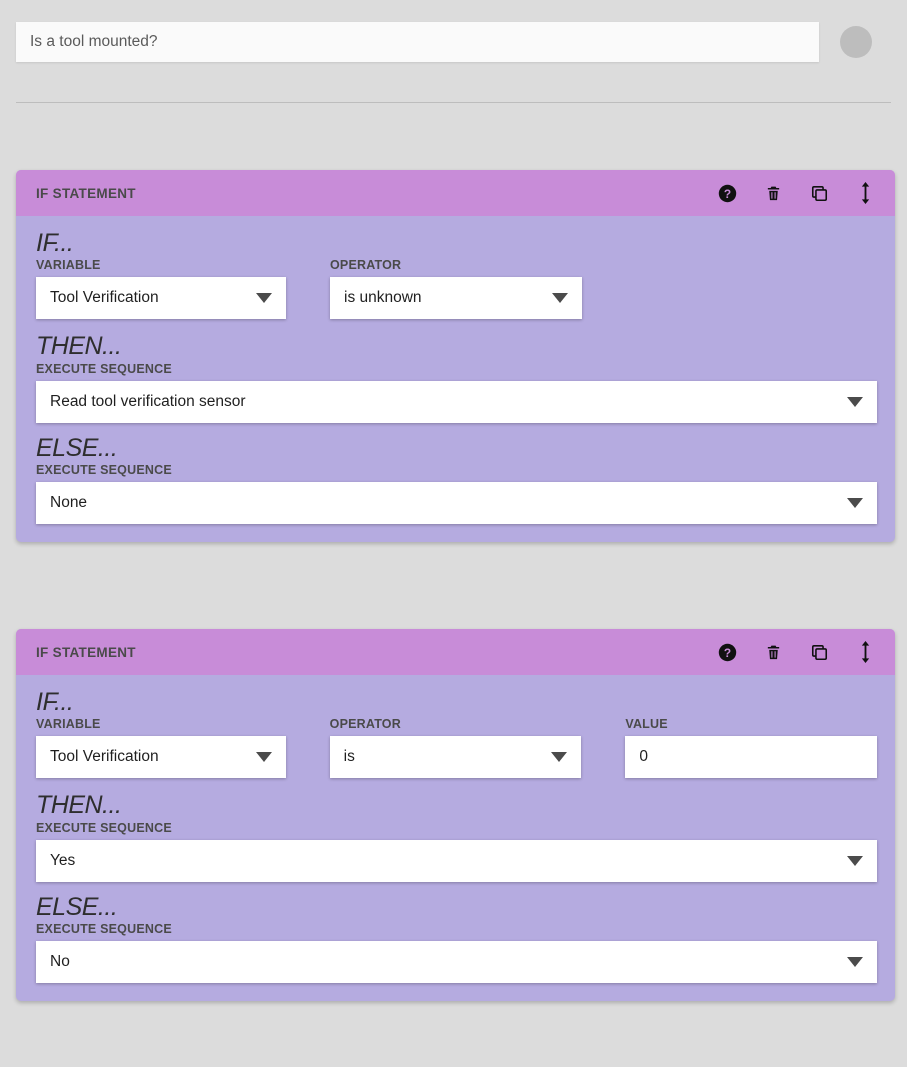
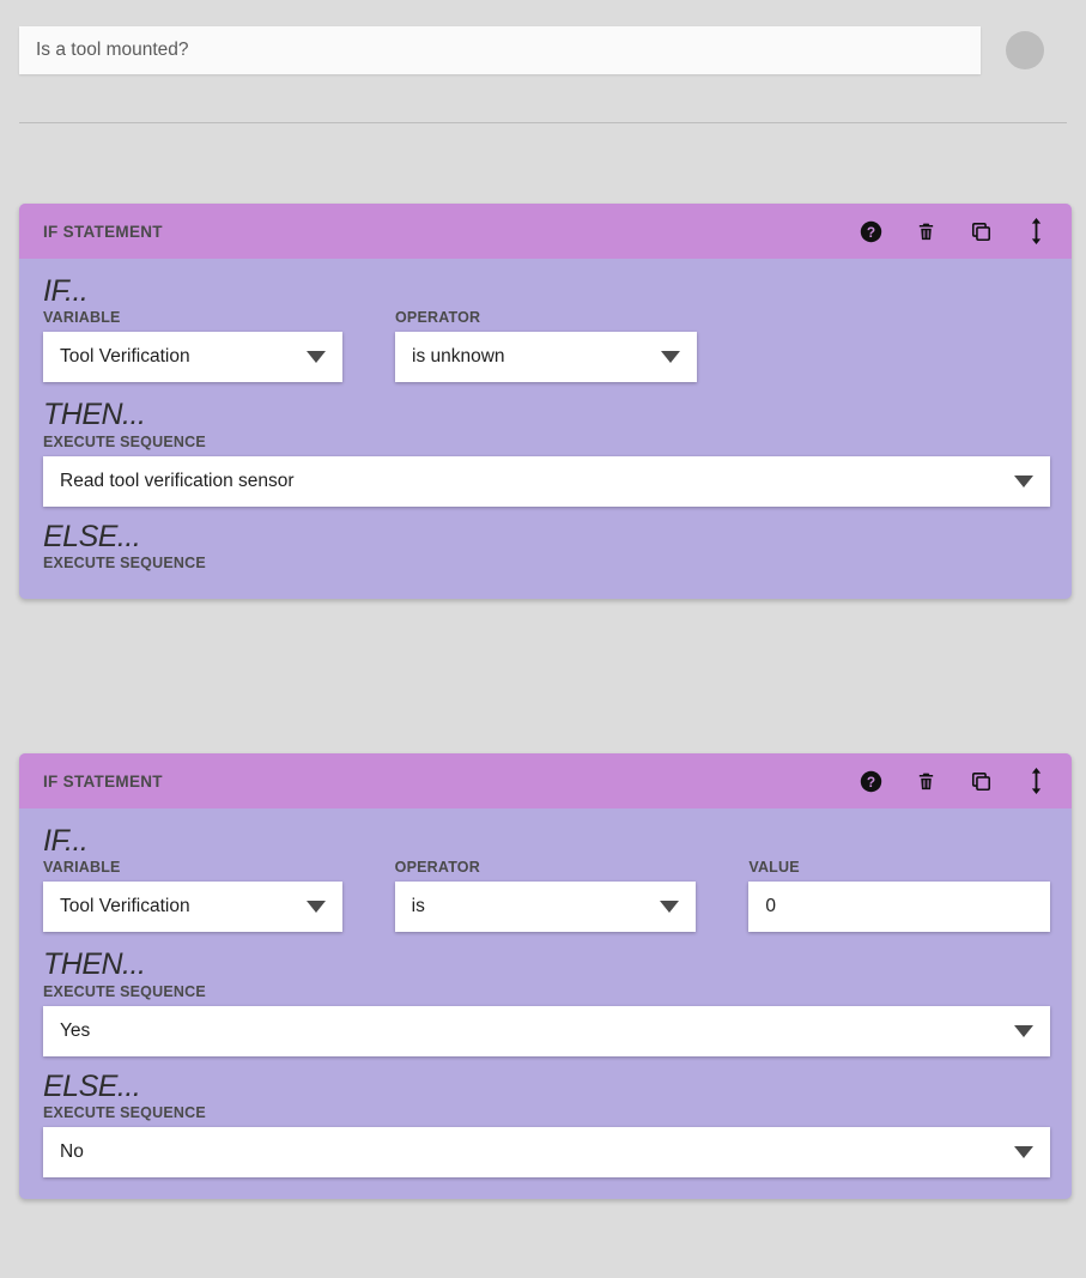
  Is a tool mounted?
  IF STATEMENT
  ?
  IF...
  VARIABLE
  Tool Verification
  OPERATOR
  is unknown
  THEN...
  EXECUTE SEQUENCE
  Read tool verification sensor
  ELSE...
  EXECUTE SEQUENCE
- None
  IF STATEMENT
  ?
  IF...
  VARIABLE
  Tool Verification
  OPERATOR
  is
  VALUE
  0
  THEN...
  EXECUTE SEQUENCE
  Yes
  ELSE...
  EXECUTE SEQUENCE
  No
